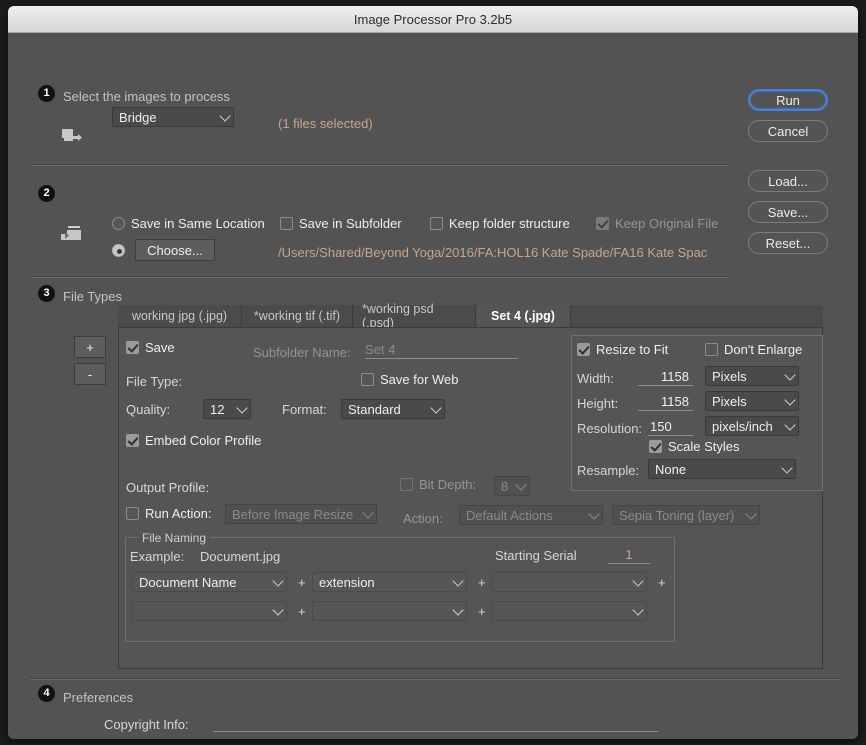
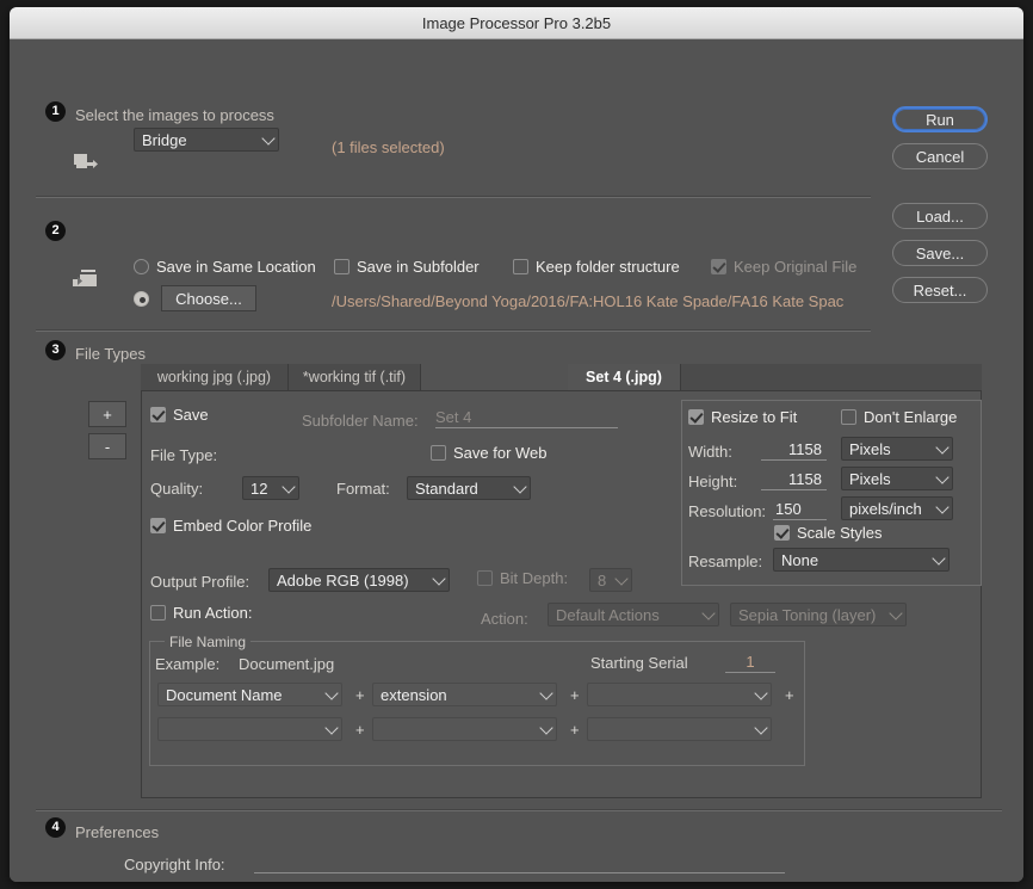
  Image Processor Pro 3.2b5
  Run
  Cancel
  Load...
  Save...
  Reset...
  1
  Select the images to process
  Bridge
  (1 files selected)
  2
  Save in Same Location
  Save in Subfolder
  Keep folder structure
  Keep Original File
  Choose...
  /Users/Shared/Beyond Yoga/2016/FA:HOL16 Kate Spade/FA16 Kate Spac
  3
  File Types
  working jpg (.jpg)
  *working tif (.tif)
- *working psd (.psd)
  Set 4 (.jpg)
  +
  -
  Save
  Subfolder Name:
  Set 4
  File Type:
  Save for Web
  Quality:
  12
  Format:
  Standard
  Embed Color Profile
  Output Profile:
+ Adobe RGB (1998)
  Bit Depth:
  8
  Run Action:
- Before Image Resize
  Action:
  Default Actions
  Sepia Toning (layer)
  Resize to Fit
  Don't Enlarge
  Width:
  1158
  Pixels
  Height:
  1158
  Pixels
  Resolution:
  150
  pixels/inch
  Scale Styles
  Resample:
  None
  File Naming
  Example:
  Document.jpg
  Starting Serial
  1
  Document Name
  +
  extension
  +
  +
  +
  +
  4
  Preferences
  Copyright Info:
